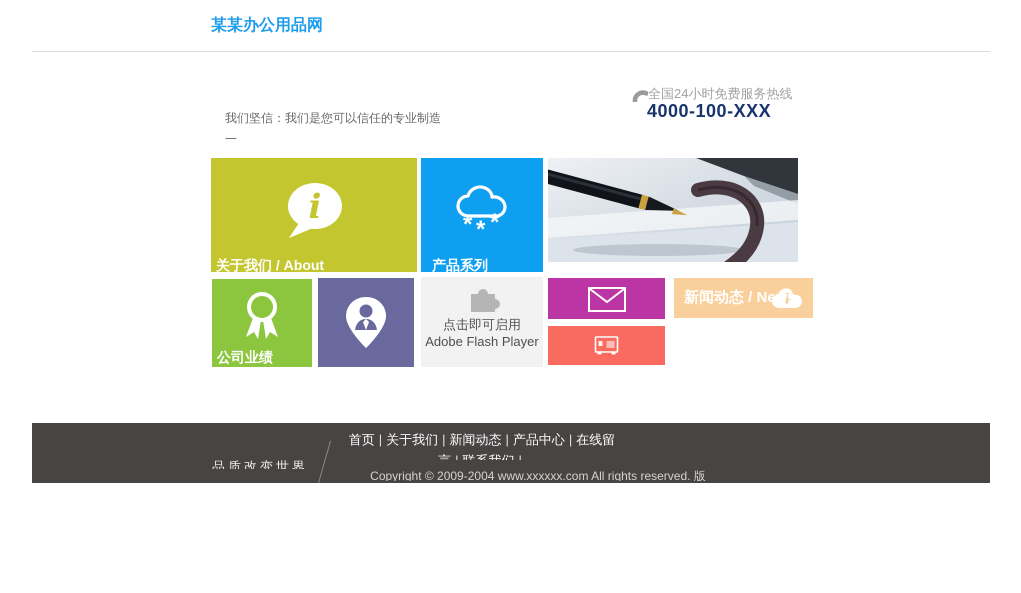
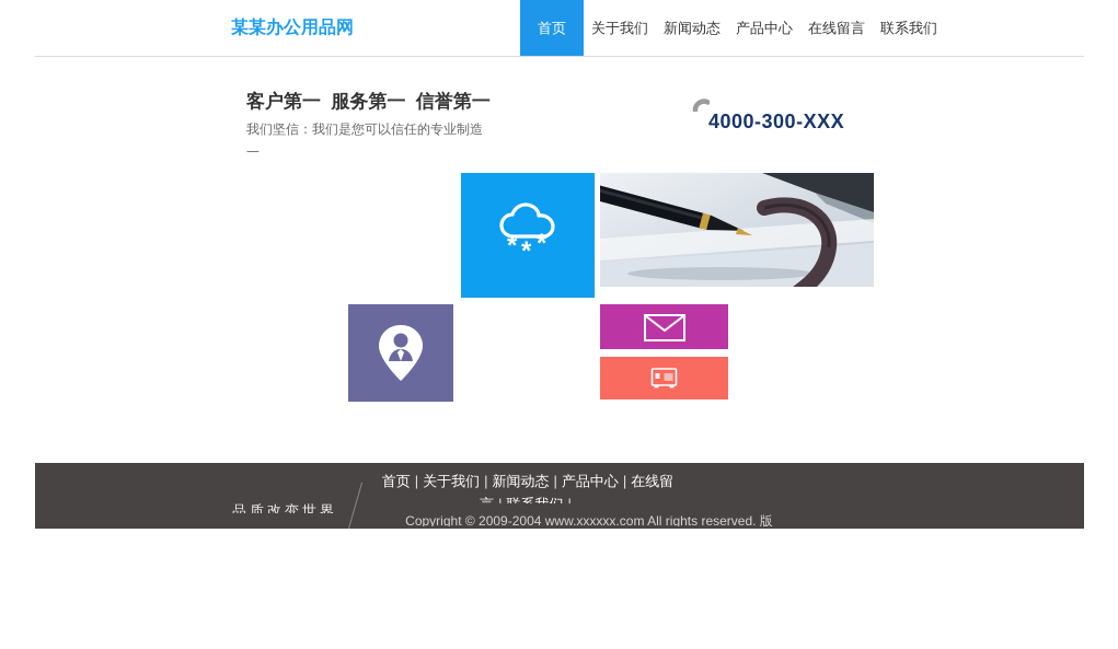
  某某办公用品网
+ 首页
+ 关于我们
+ 新闻动态
+ 产品中心
+ 在线留言
+ 联系我们
+ 客户第一 服务第一 信誉第一
  我们坚信：我们是您可以信任的专业制造一
- 全国24小时免费服务热线
- 4000-100-XXX
+ 4000-300-XXX
- i
- 关于我们 / About
  *
  *
  *
- 产品系列
- 公司业绩
- 点击即可启用
- Adobe Flash Player
- 新闻动态 / News
  首页 | 关于我们 | 新闻动态 | 产品中心 | 在线留
  品质改变世界
  Copyright © 2009-2004 www.xxxxxx.com All rights reserved. 版
